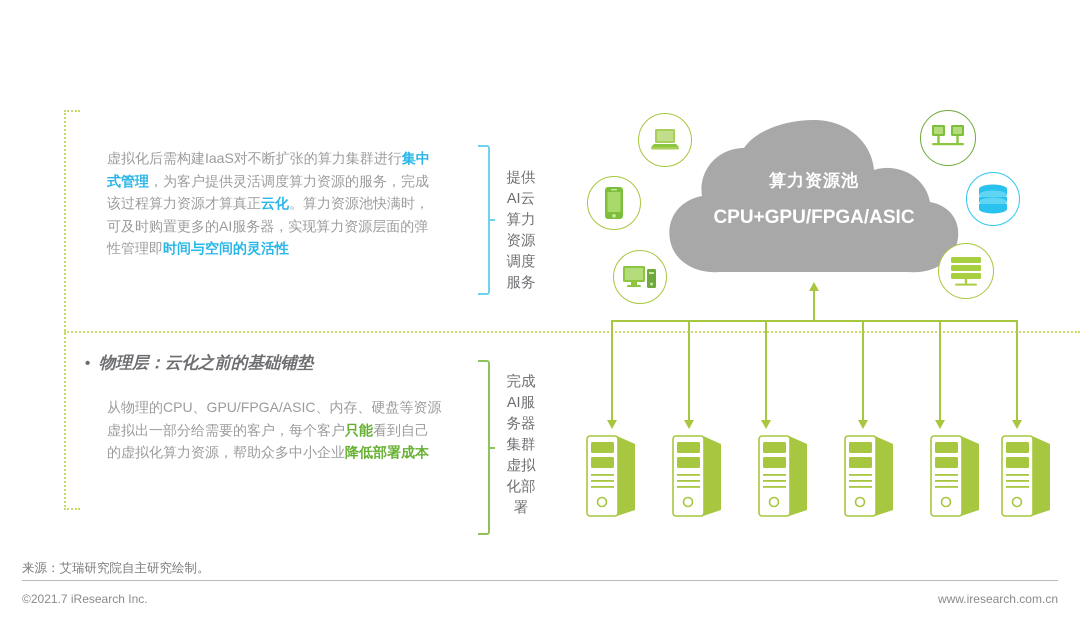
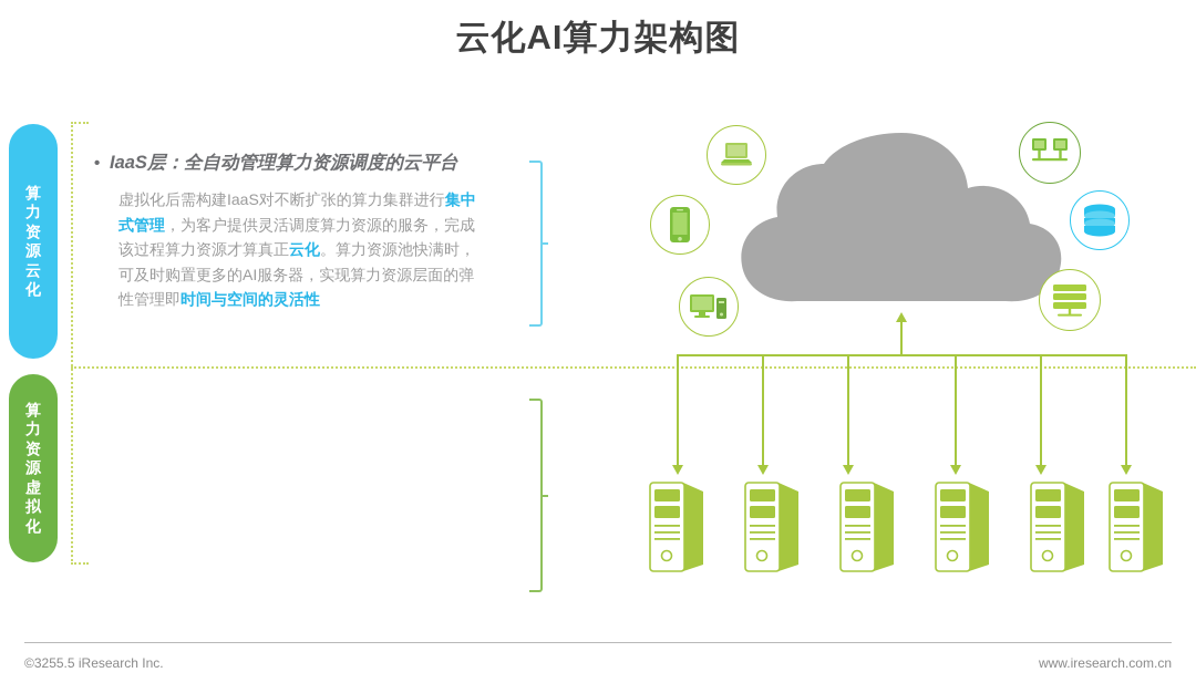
+ 云化AI算力架构图
+ 算力资源云化
+ 算力资源虚拟化
+ • IaaS层：全自动管理算力资源调度的云平台
  虚拟化后需构建IaaS对不断扩张的算力集群进行集中式管理，为客户提供灵活调度算力资源的服务，完成该过程算力资源才算真正云化。算力资源池快满时，可及时购置更多的AI服务器，实现算力资源层面的弹性管理即时间与空间的灵活性
- • 物理层：云化之前的基础铺垫
- 从物理的CPU、GPU/FPGA/ASIC、内存、硬盘等资源虚拟出一部分给需要的客户，每个客户只能看到自己的虚拟化算力资源，帮助众多中小企业降低部署成本
- 提供AI云算力资源调度服务
- 完成AI服务器集群虚拟化部署
- 算力资源池
- CPU+GPU/FPGA/ASIC
- 来源：艾瑞研究院自主研究绘制。
- ©2021.7 iResearch Inc.
+ ©3255.5 iResearch Inc.
  www.iresearch.com.cn
